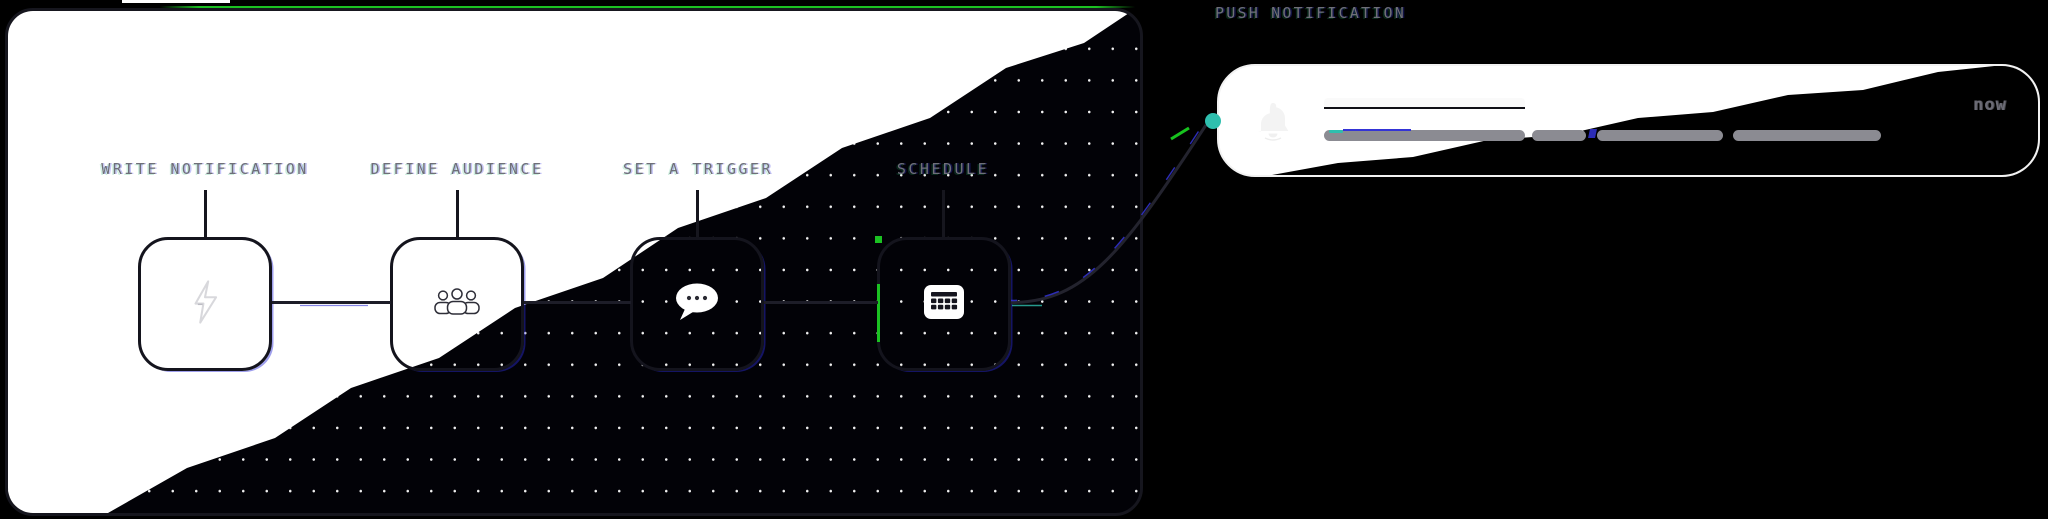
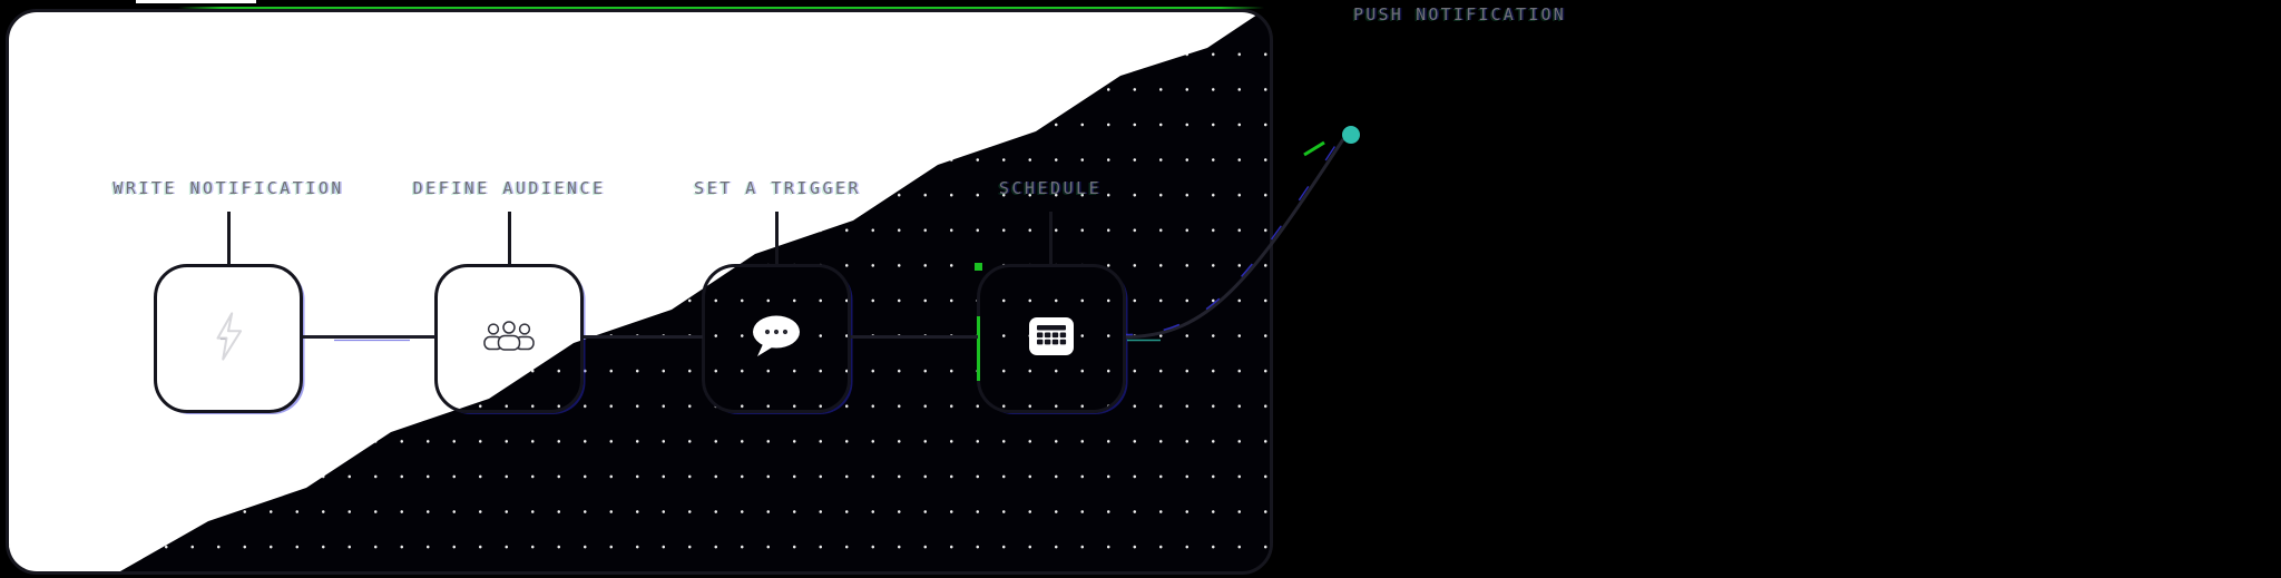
  WRITE NOTIFICATION
  DEFINE AUDIENCE
  SET A TRIGGER
  SCHEDULE
  PUSH NOTIFICATION
- now
